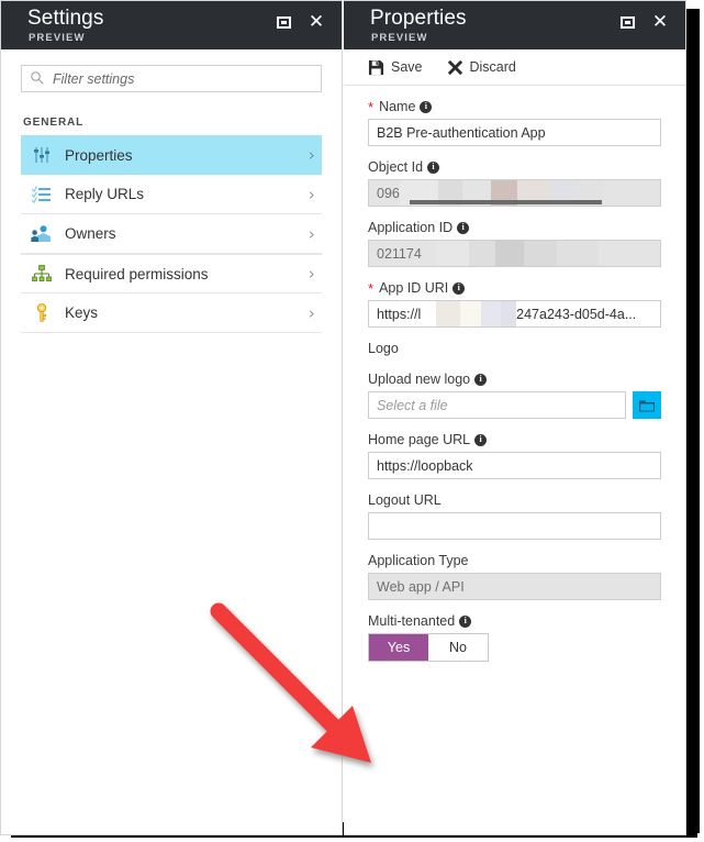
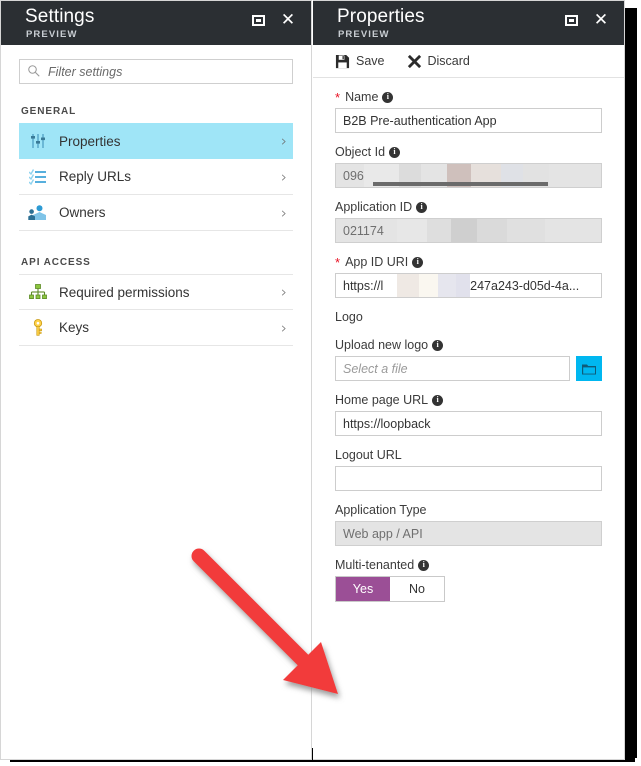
  Settings
  PREVIEW
  ✕
  Filter settings
  GENERAL
  Properties
  ›
  Reply URLs
  ›
  Owners
  ›
+ API ACCESS
  Required permissions
  ›
  Keys
  ›
  Properties
  PREVIEW
  ✕
  Save
  Discard
  *
  Name
  i
  B2B Pre-authentication App
  Object Id
  i
  Application ID
  i
  *
  App ID URI
  i
  https://l 247a243-d05d-4a...
  Logo
  Upload new logo
  i
  Select a file
  Home page URL
  i
  https://loopback
  Logout URL
  Application Type
  Web app / API
  Multi-tenanted
  i
  Yes
  No
